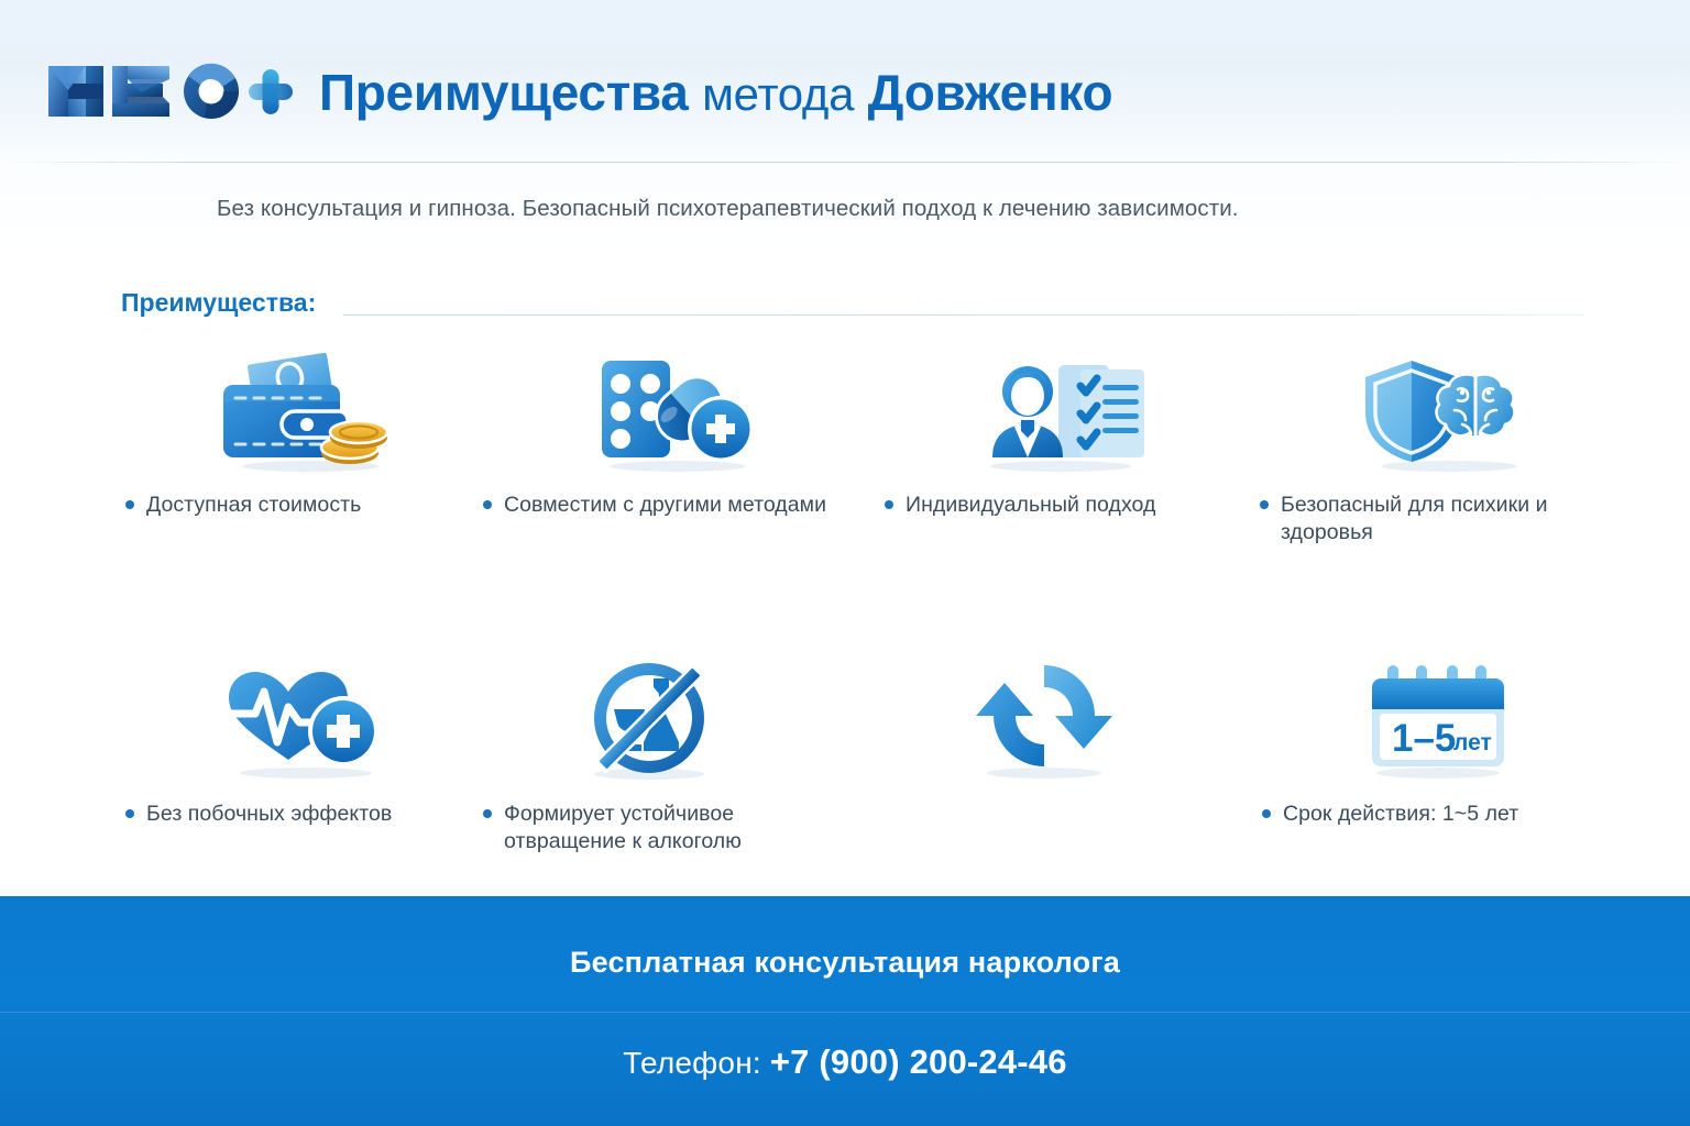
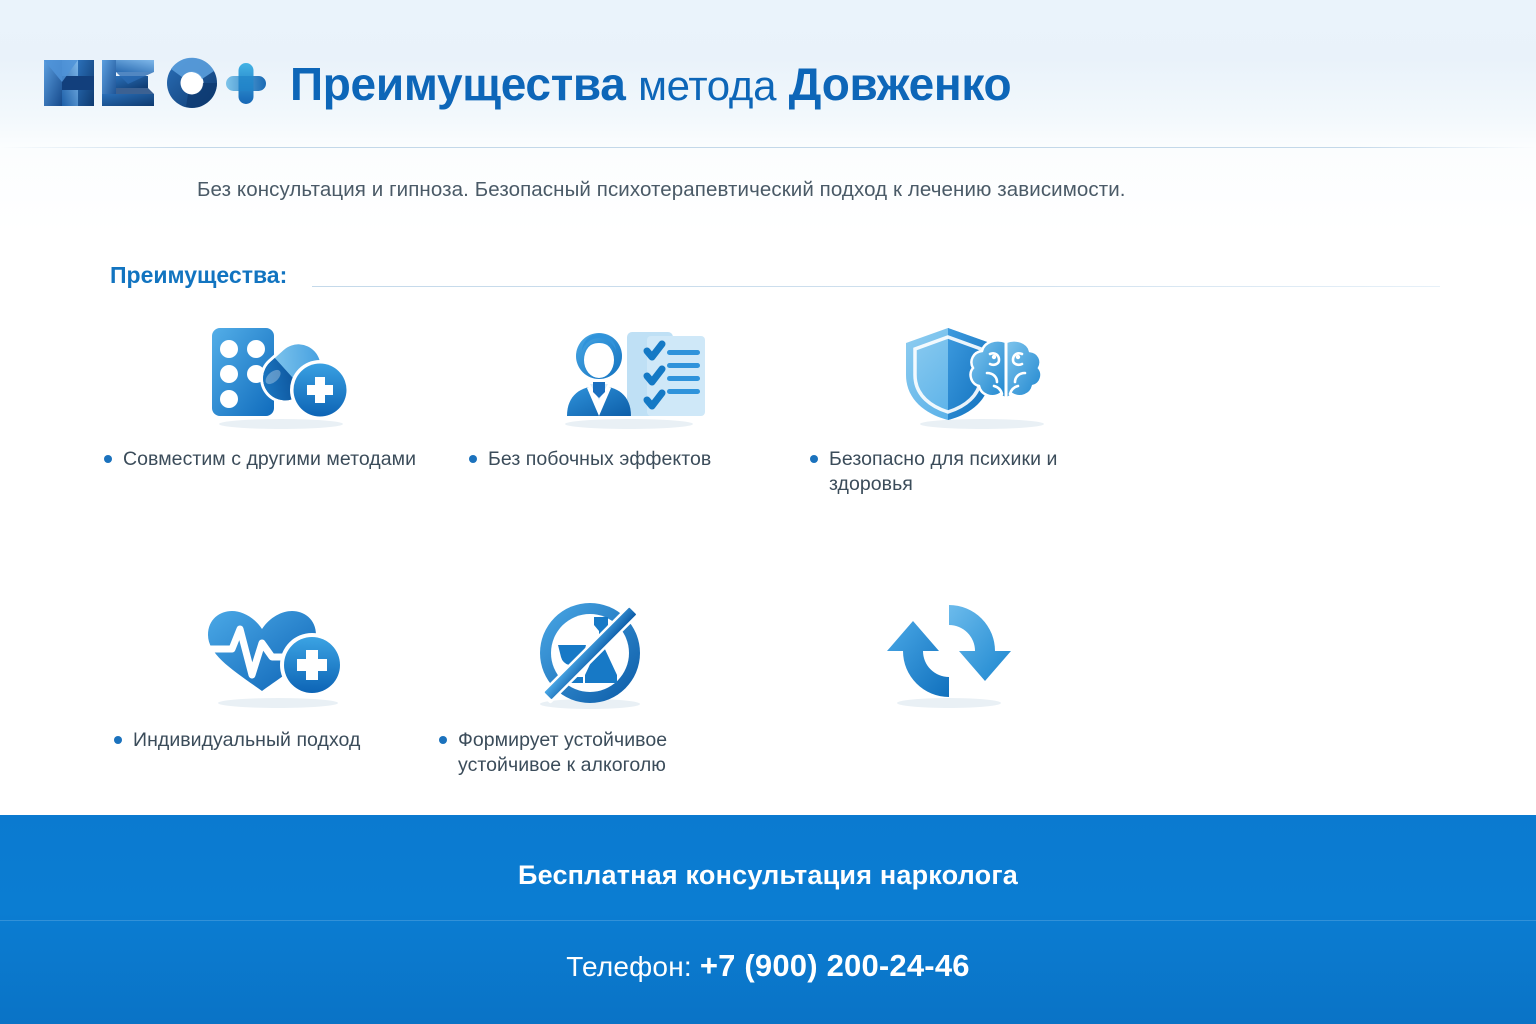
  Преимущества метода Довженко
  Без консультация и гипноза. Безопасный психотерапевтический подход к лечению зависимости.
  Преимущества:
- Доступная стоимость
  Совместим с другими методами
- Индивидуальный подход
+ Без побочных эффектов
- Безопасный для психики и здоровья
+ Безопасно для психики и здоровья
- Без побочных эффектов
+ Индивидуальный подход
- Формирует устойчивое отвращение к алкоголю
+ Формирует устойчивое устойчивое к алкоголю
- 1–5
- лет
- Срок действия: 1~5 лет
  Бесплатная консультация нарколога
  Телефон: +7 (900) 200-24-46
